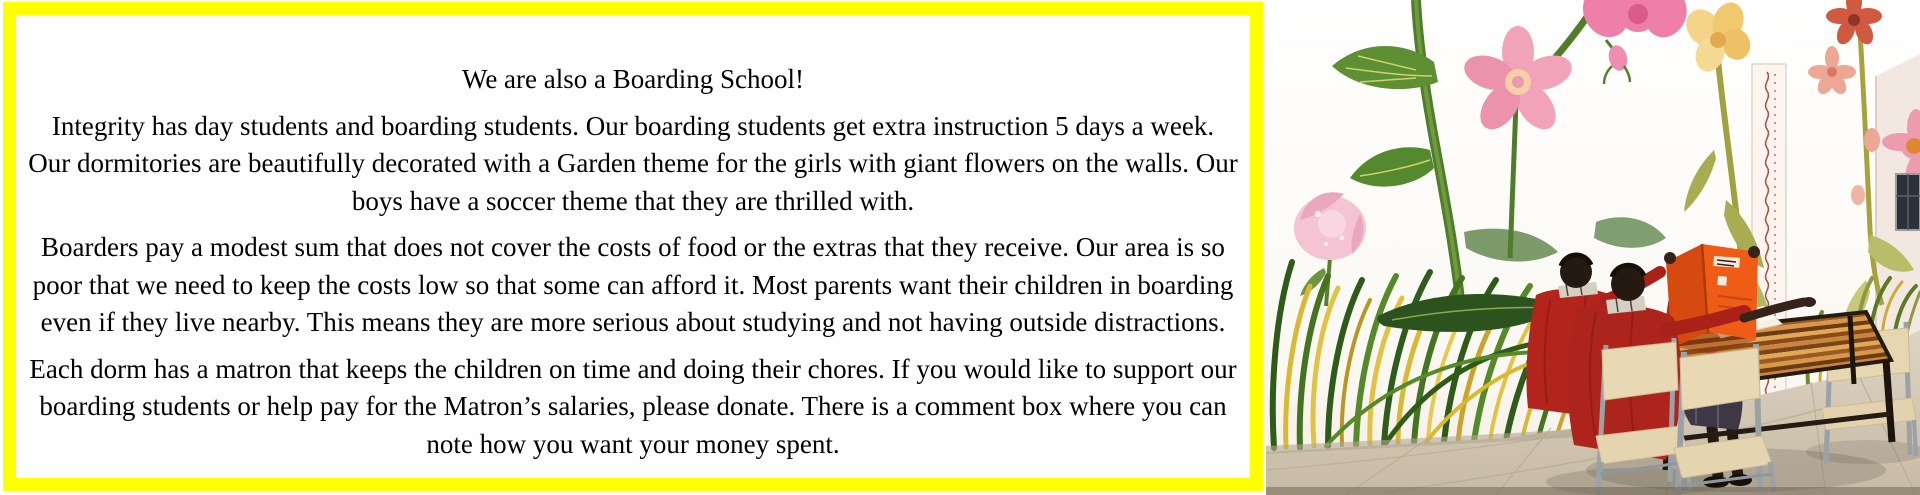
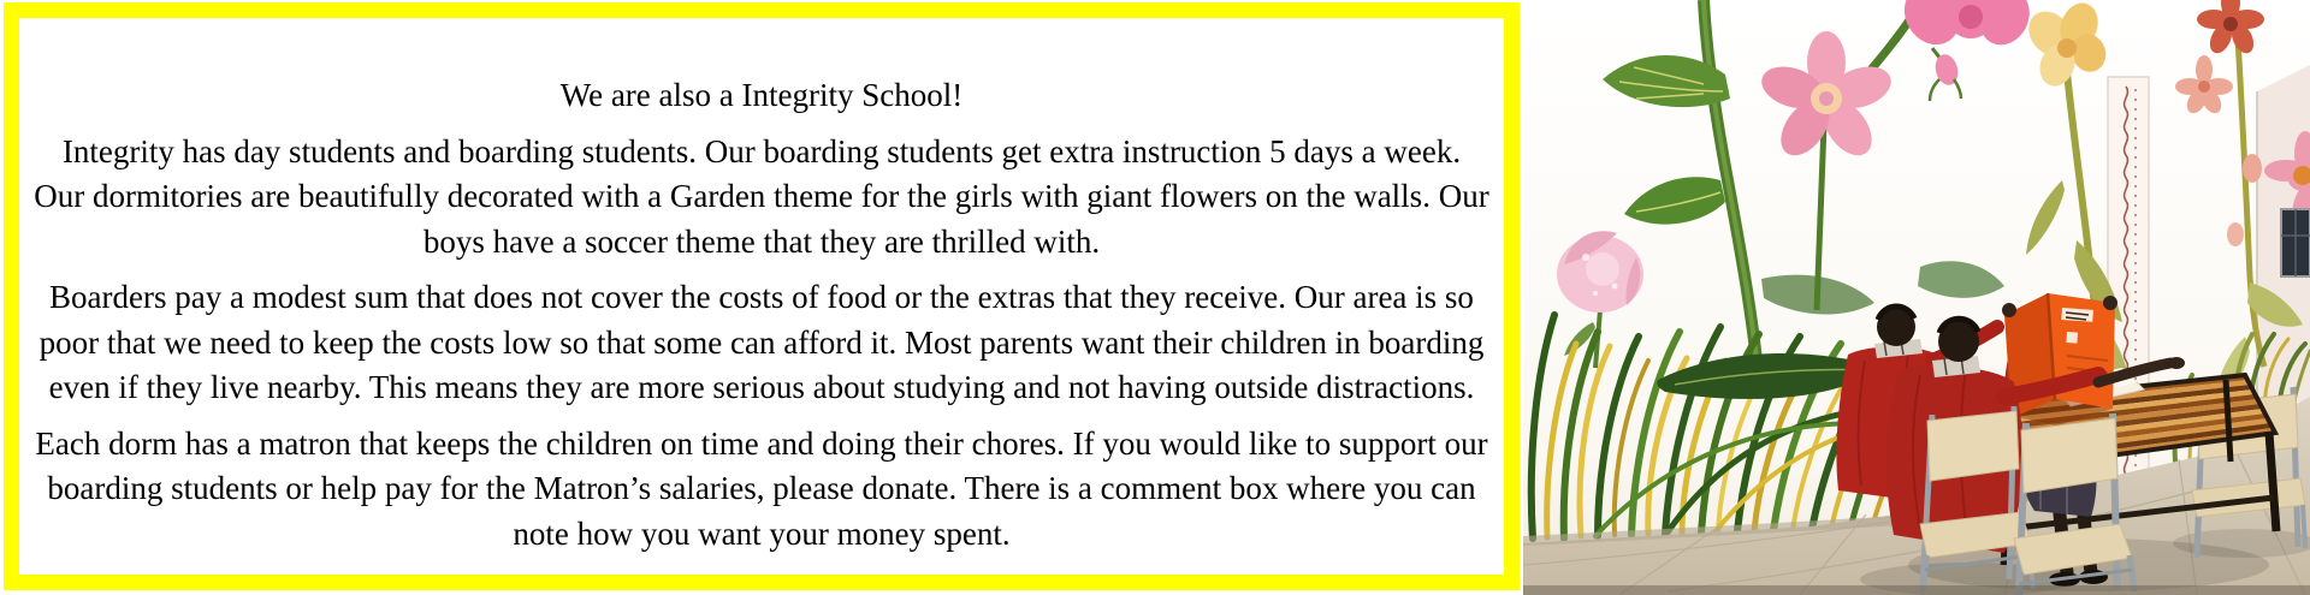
- We are also a Boarding School!
+ We are also a Integrity School!
  Integrity has day students and boarding students. Our boarding students get extra instruction 5 days a week. Our dormitories are beautifully decorated with a Garden theme for the girls with giant flowers on the walls. Our boys have a soccer theme that they are thrilled with.
  Boarders pay a modest sum that does not cover the costs of food or the extras that they receive. Our area is so poor that we need to keep the costs low so that some can afford it. Most parents want their children in boarding even if they live nearby. This means they are more serious about studying and not having outside distractions.
  Each dorm has a matron that keeps the children on time and doing their chores. If you would like to support our boarding students or help pay for the Matron’s salaries, please donate. There is a comment box where you can note how you want your money spent.
